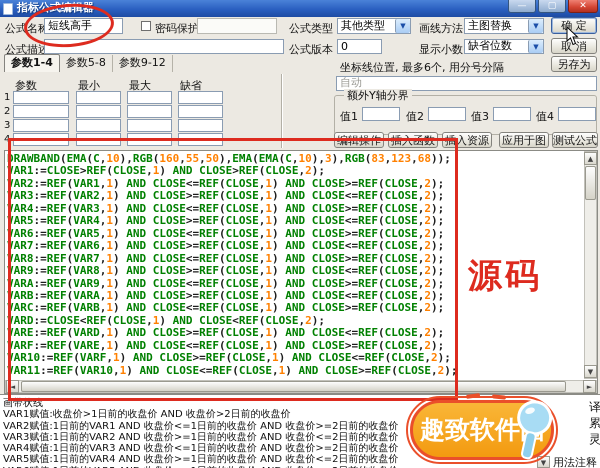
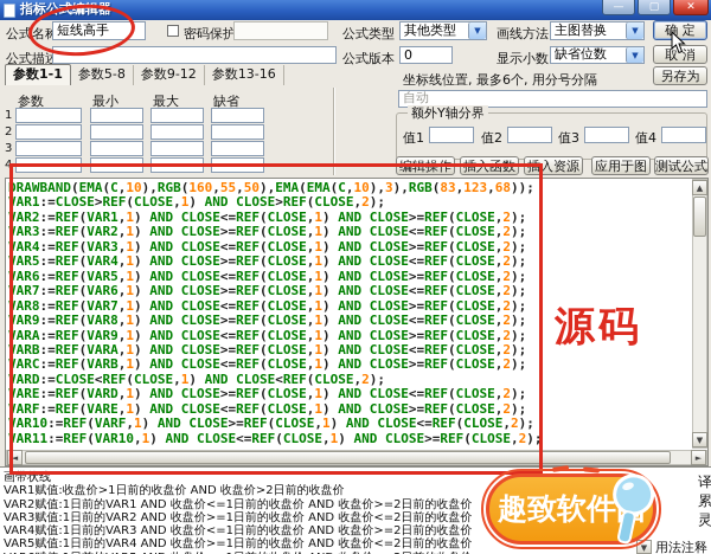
  指标公式编辑器
  —
  ▢
  ✕
  公式名
  短线高手
  密码保护
  公式类型
  其他类型
  ▼
  画线方法
  主图替换
  ▼
  确 定
  公式描
  公式版本
  0
  显示小数
  缺省位数
  ▼
  取 消
- 参数1-4
+ 参数1-1
  参数5-8
  参数9-12
+ 参数13-16
  坐标线位置, 最多6个, 用分号分隔
  另存为
  自动
  参数
  最小
  最大
  缺省
  1
  2
  3
  4
  额外Y轴分界
  值1
  值2
  值3
  值4
  编辑操作
  插入函数
  插入资源
  应用于图
  测试公式
  DRAWBAND(EMA(C,10),RGB(160,55,50),EMA(EMA(C,10),3),RGB(83,123,68));
  VAR1:=CLOSE>REF(CLOSE,1) AND CLOSE>REF(CLOSE,2);
  VAR2:=REF(VAR1,1) AND CLOSE<=REF(CLOSE,1) AND CLOSE>=REF(CLOSE,2);
  VAR3:=REF(VAR2,1) AND CLOSE>=REF(CLOSE,1) AND CLOSE<=REF(CLOSE,2);
  VAR4:=REF(VAR3,1) AND CLOSE<=REF(CLOSE,1) AND CLOSE>=REF(CLOSE,2);
  VAR5:=REF(VAR4,1) AND CLOSE>=REF(CLOSE,1) AND CLOSE<=REF(CLOSE,2);
  VAR6:=REF(VAR5,1) AND CLOSE<=REF(CLOSE,1) AND CLOSE>=REF(CLOSE,2);
  VAR7:=REF(VAR6,1) AND CLOSE>=REF(CLOSE,1) AND CLOSE<=REF(CLOSE,2);
  VAR8:=REF(VAR7,1) AND CLOSE<=REF(CLOSE,1) AND CLOSE>=REF(CLOSE,2);
  VAR9:=REF(VAR8,1) AND CLOSE>=REF(CLOSE,1) AND CLOSE<=REF(CLOSE,2);
  VARA:=REF(VAR9,1) AND CLOSE<=REF(CLOSE,1) AND CLOSE>=REF(CLOSE,2);
  VARB:=REF(VARA,1) AND CLOSE>=REF(CLOSE,1) AND CLOSE<=REF(CLOSE,2);
  VARC:=REF(VARB,1) AND CLOSE<=REF(CLOSE,1) AND CLOSE>=REF(CLOSE,2);
  VARD:=CLOSE<REF(CLOSE,1) AND CLOSE<REF(CLOSE,2);
  VARE:=REF(VARD,1) AND CLOSE>=REF(CLOSE,1) AND CLOSE<=REF(CLOSE,2);
  VARF:=REF(VARE,1) AND CLOSE<=REF(CLOSE,1) AND CLOSE>=REF(CLOSE,2);
  VAR10:=REF(VARF,1) AND CLOSE>=REF(CLOSE,1) AND CLOSE<=REF(CLOSE,2);
  VAR11:=REF(VAR10,1) AND CLOSE<=REF(CLOSE,1) AND CLOSE>=REF(CLOSE,2);
  ▲
  ▼
  ◄
  ►
  画带状线
  VAR1赋值:收盘价>1日前的收盘价 AND 收盘价>2日前的收盘价
  VAR2赋值:1日前的VAR1 AND 收盘价<=1日前的收盘价 AND 收盘价>=2日前的收盘价
  VAR3赋值:1日前的VAR2 AND 收盘价>=1日前的收盘价 AND 收盘价<=2日前的收盘价
  VAR4赋值:1日前的VAR3 AND 收盘价<=1日前的收盘价 AND 收盘价>=2日前的收盘价
  VAR5赋值:1日前的VAR4 AND 收盘价>=1日前的收盘价 AND 收盘价<=2日前的收盘价
  ▼
  用法注释
  译
  累
  灵
  源码
  趣致软件
